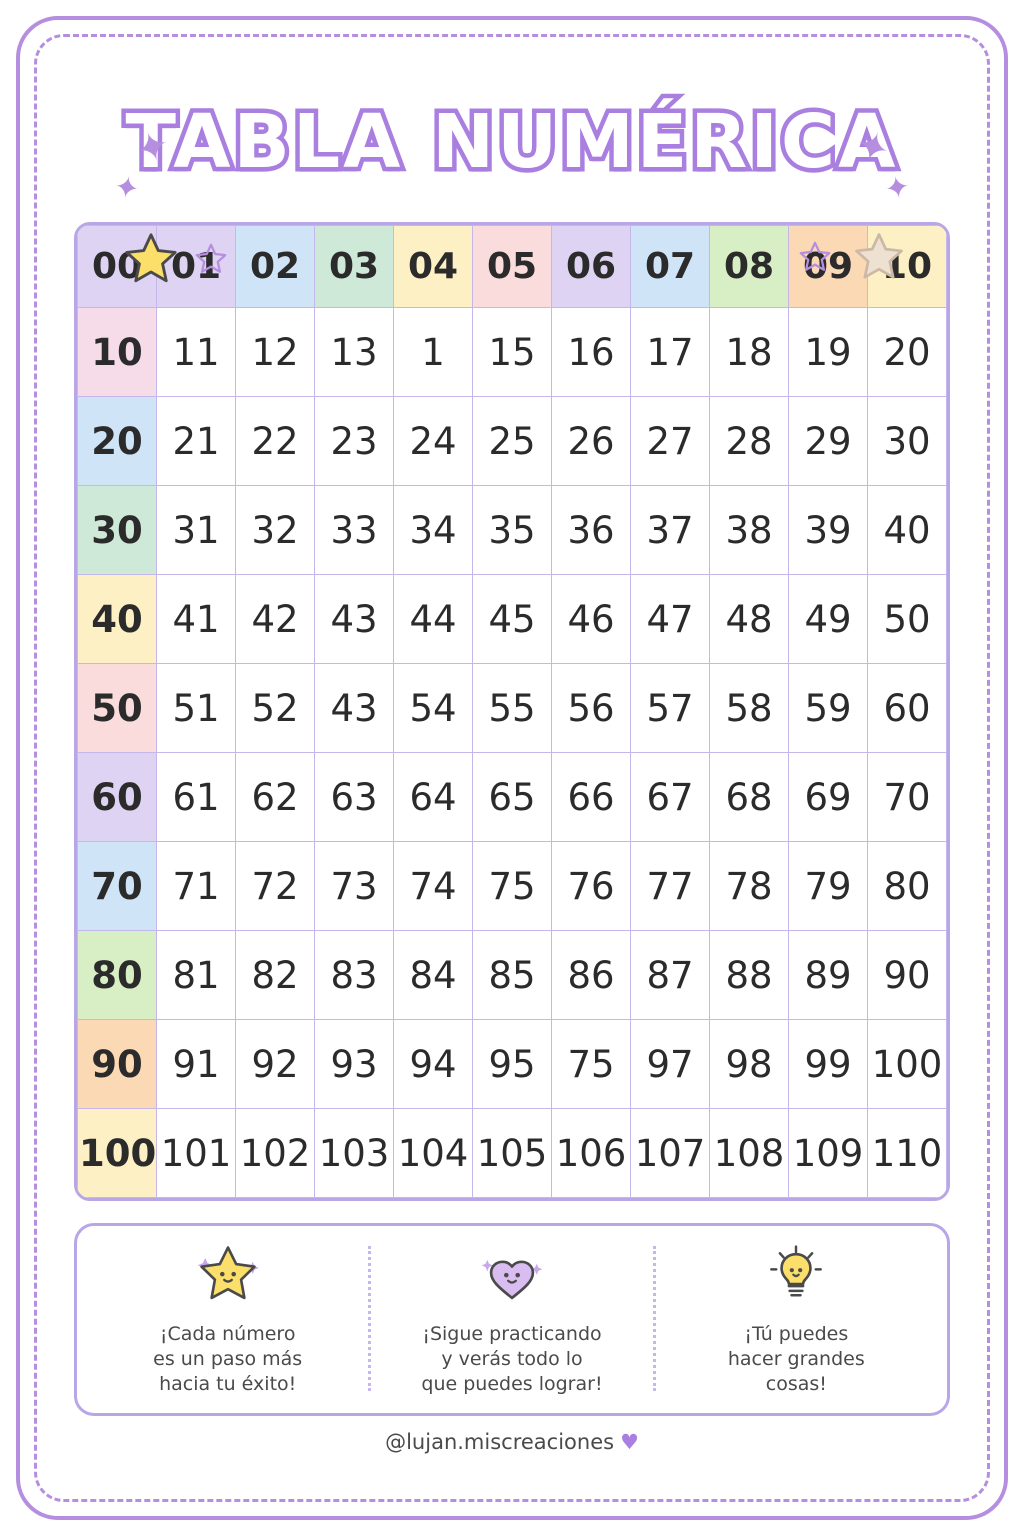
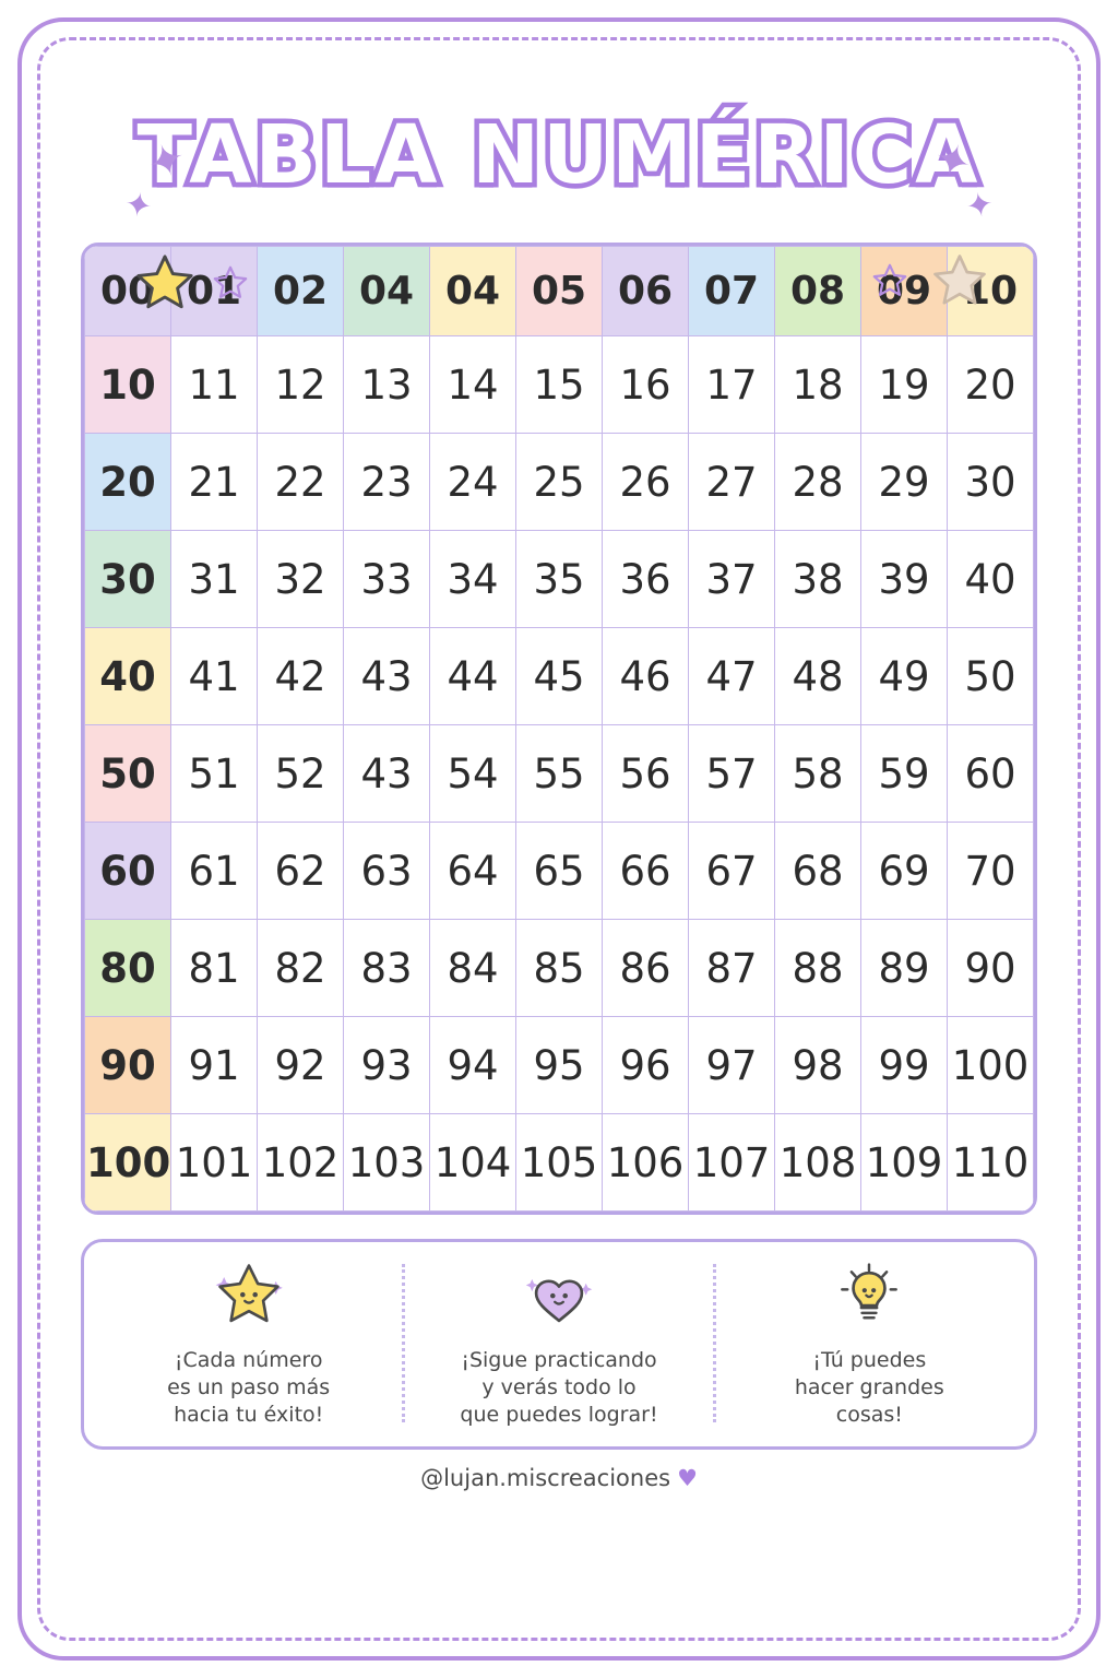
  TABLA NUMÉRICA
- 00	01	02	03	04	05	06	07	08	09	10
+ 00	01	02	04	04	05	06	07	08	09	10
- 10	11	12	13	1	15	16	17	18	19	20
+ 10	11	12	13	14	15	16	17	18	19	20
  20	21	22	23	24	25	26	27	28	29	30
  30	31	32	33	34	35	36	37	38	39	40
  40	41	42	43	44	45	46	47	48	49	50
  50	51	52	43	54	55	56	57	58	59	60
  60	61	62	63	64	65	66	67	68	69	70
- 70	71	72	73	74	75	76	77	78	79	80
  80	81	82	83	84	85	86	87	88	89	90
- 90	91	92	93	94	95	75	97	98	99	100
+ 90	91	92	93	94	95	96	97	98	99	100
  100	101	102	103	104	105	106	107	108	109	110
  ¡Cada número
  es un paso más
  hacia tu éxito!
  ¡Sigue practicando
  y verás todo lo
  que puedes lograr!
  ¡Tú puedes
  hacer grandes
  cosas!
  @lujan.miscreaciones ♥
